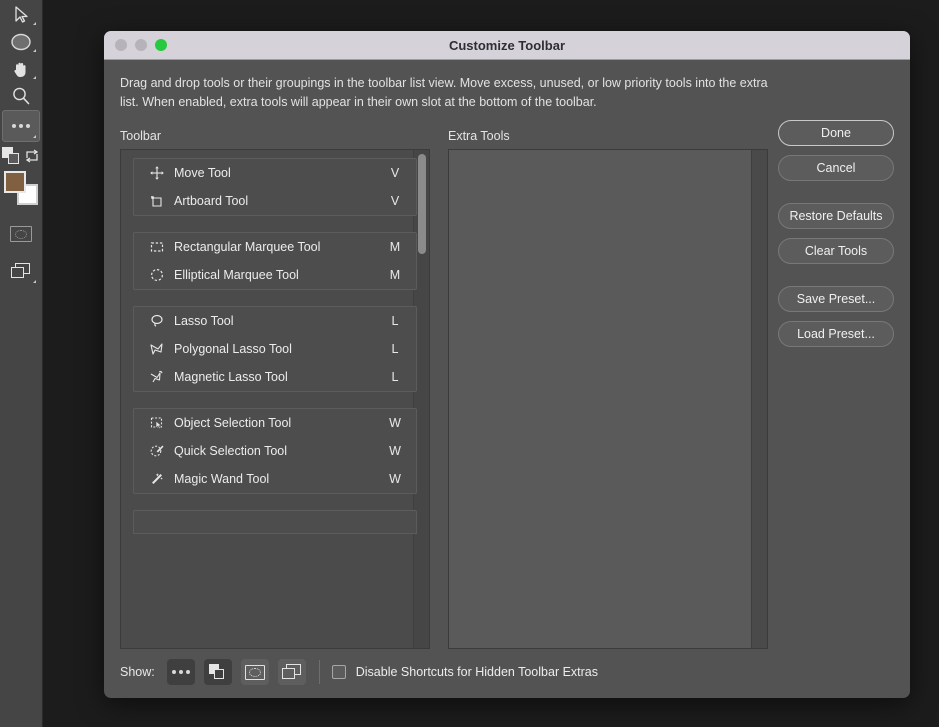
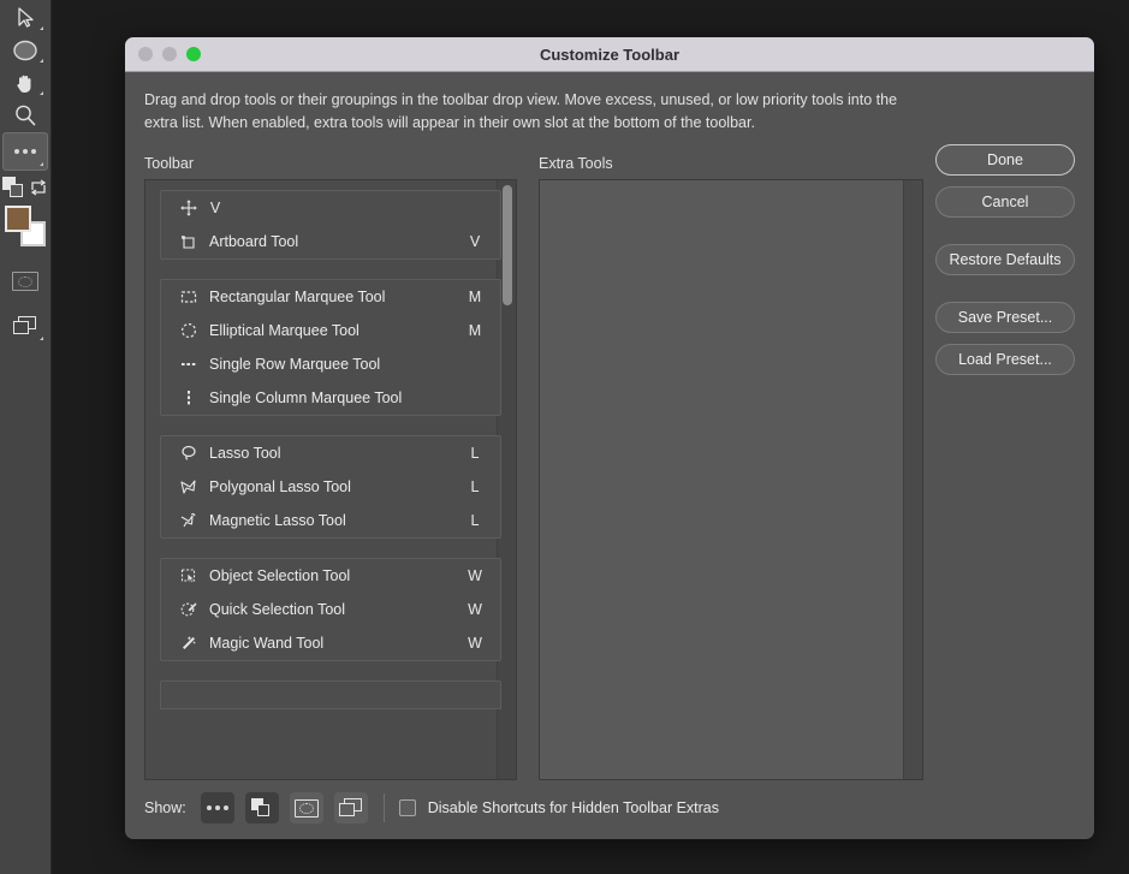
  Customize Toolbar
- Drag and drop tools or their groupings in the toolbar list view. Move excess, unused, or low priority tools into the extra list. When enabled, extra tools will appear in their own slot at the bottom of the toolbar.
+ Drag and drop tools or their groupings in the toolbar drop view. Move excess, unused, or low priority tools into the extra list. When enabled, extra tools will appear in their own slot at the bottom of the toolbar.
  Toolbar
- Move Tool
  V
  Artboard Tool
  V
  Rectangular Marquee Tool
  M
  Elliptical Marquee Tool
  M
+ Single Row Marquee Tool
+ Single Column Marquee Tool
  Lasso Tool
  L
  Polygonal Lasso Tool
  L
  Magnetic Lasso Tool
  L
  Object Selection Tool
  W
  Quick Selection Tool
  W
  Magic Wand Tool
  W
  Extra Tools
  Done
  Cancel
  Restore Defaults
- Clear Tools
  Save Preset...
  Load Preset...
  Show:
  Disable Shortcuts for Hidden Toolbar Extras
